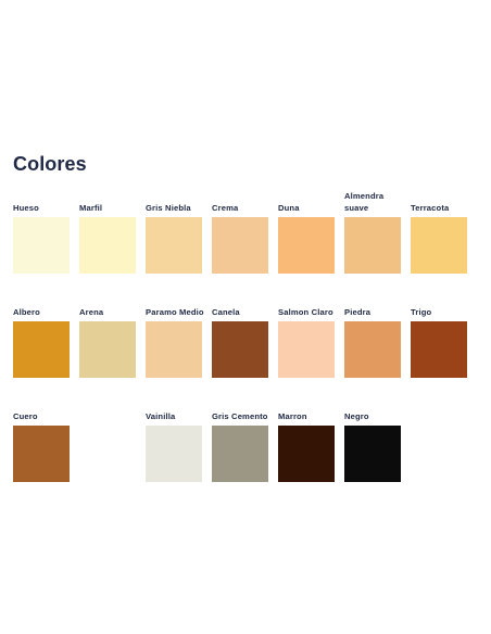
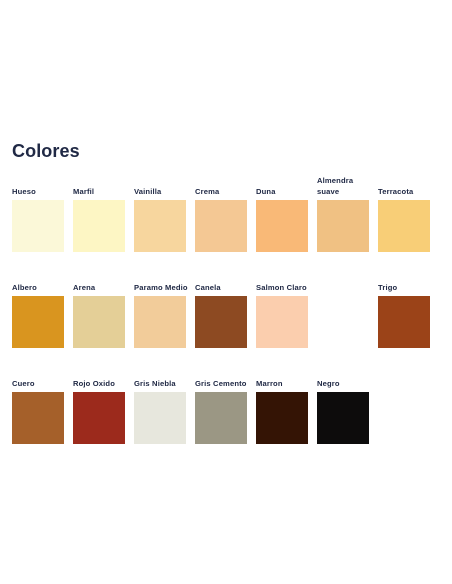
  Colores
  Hueso
  Marfil
- Gris Niebla
+ Vainilla
  Crema
  Duna
  Almendra suave
  Terracota
  Albero
  Arena
  Paramo Medio
  Canela
  Salmon Claro
- Piedra
  Trigo
  Cuero
+ Rojo Oxido
- Vainilla
+ Gris Niebla
  Gris Cemento
  Marron
  Negro
